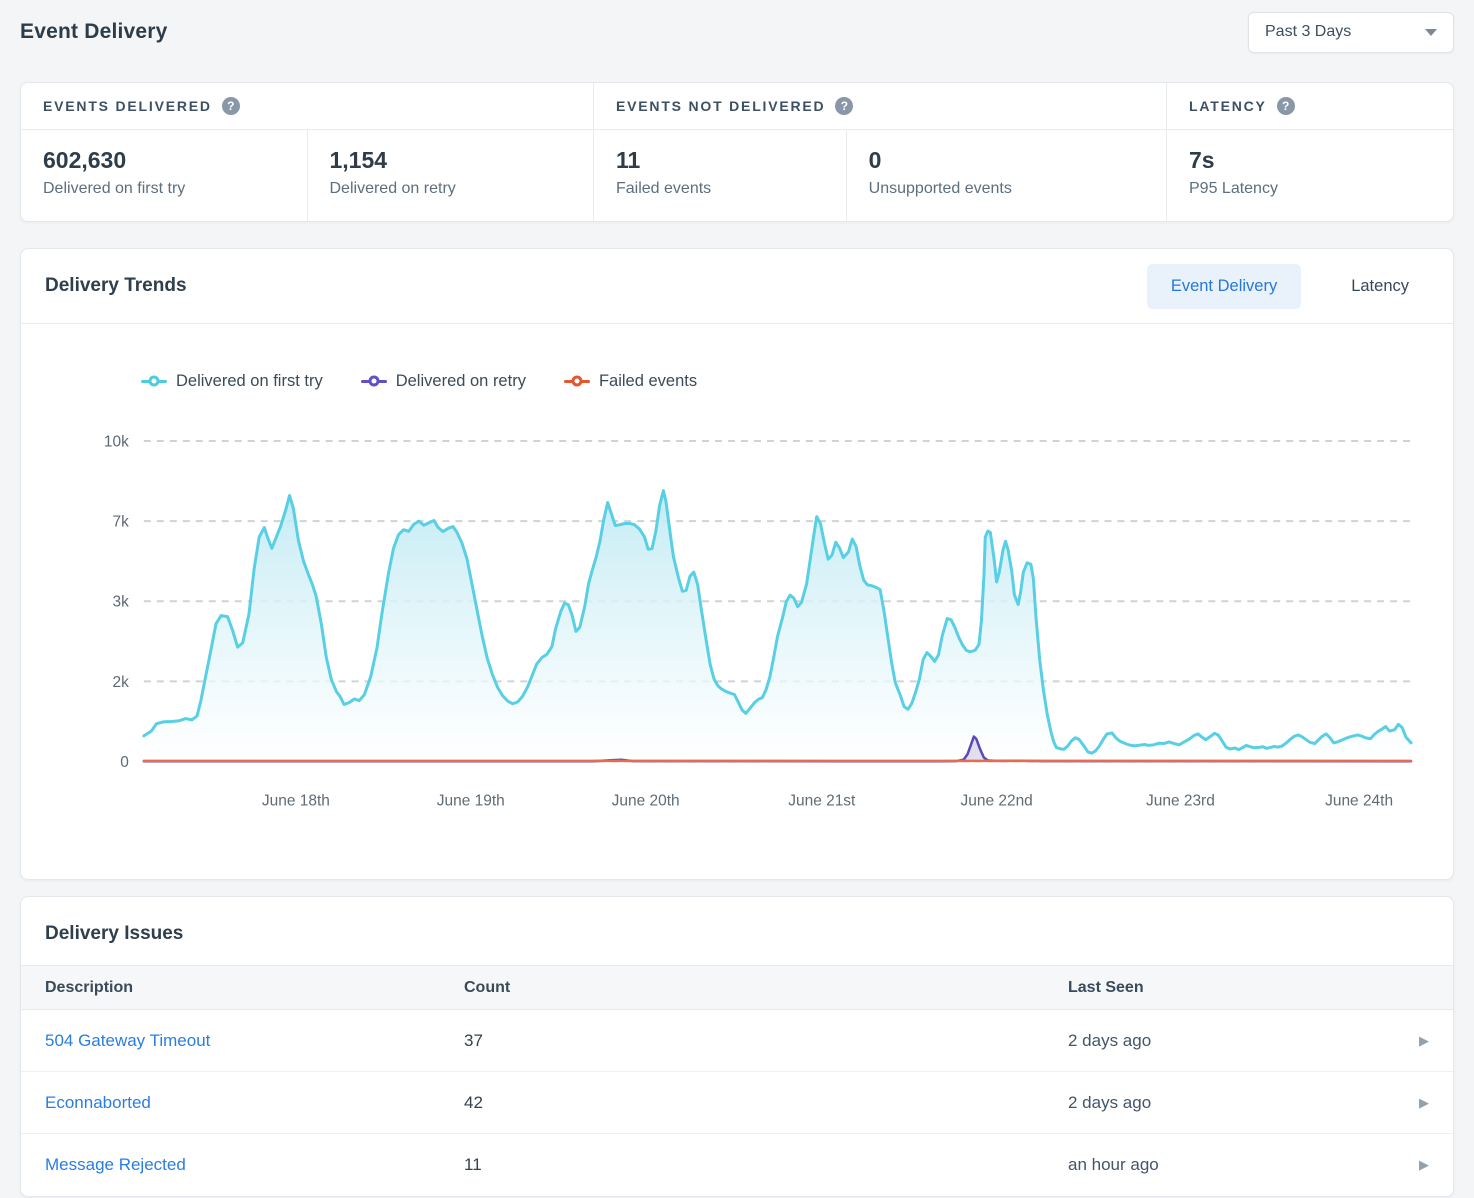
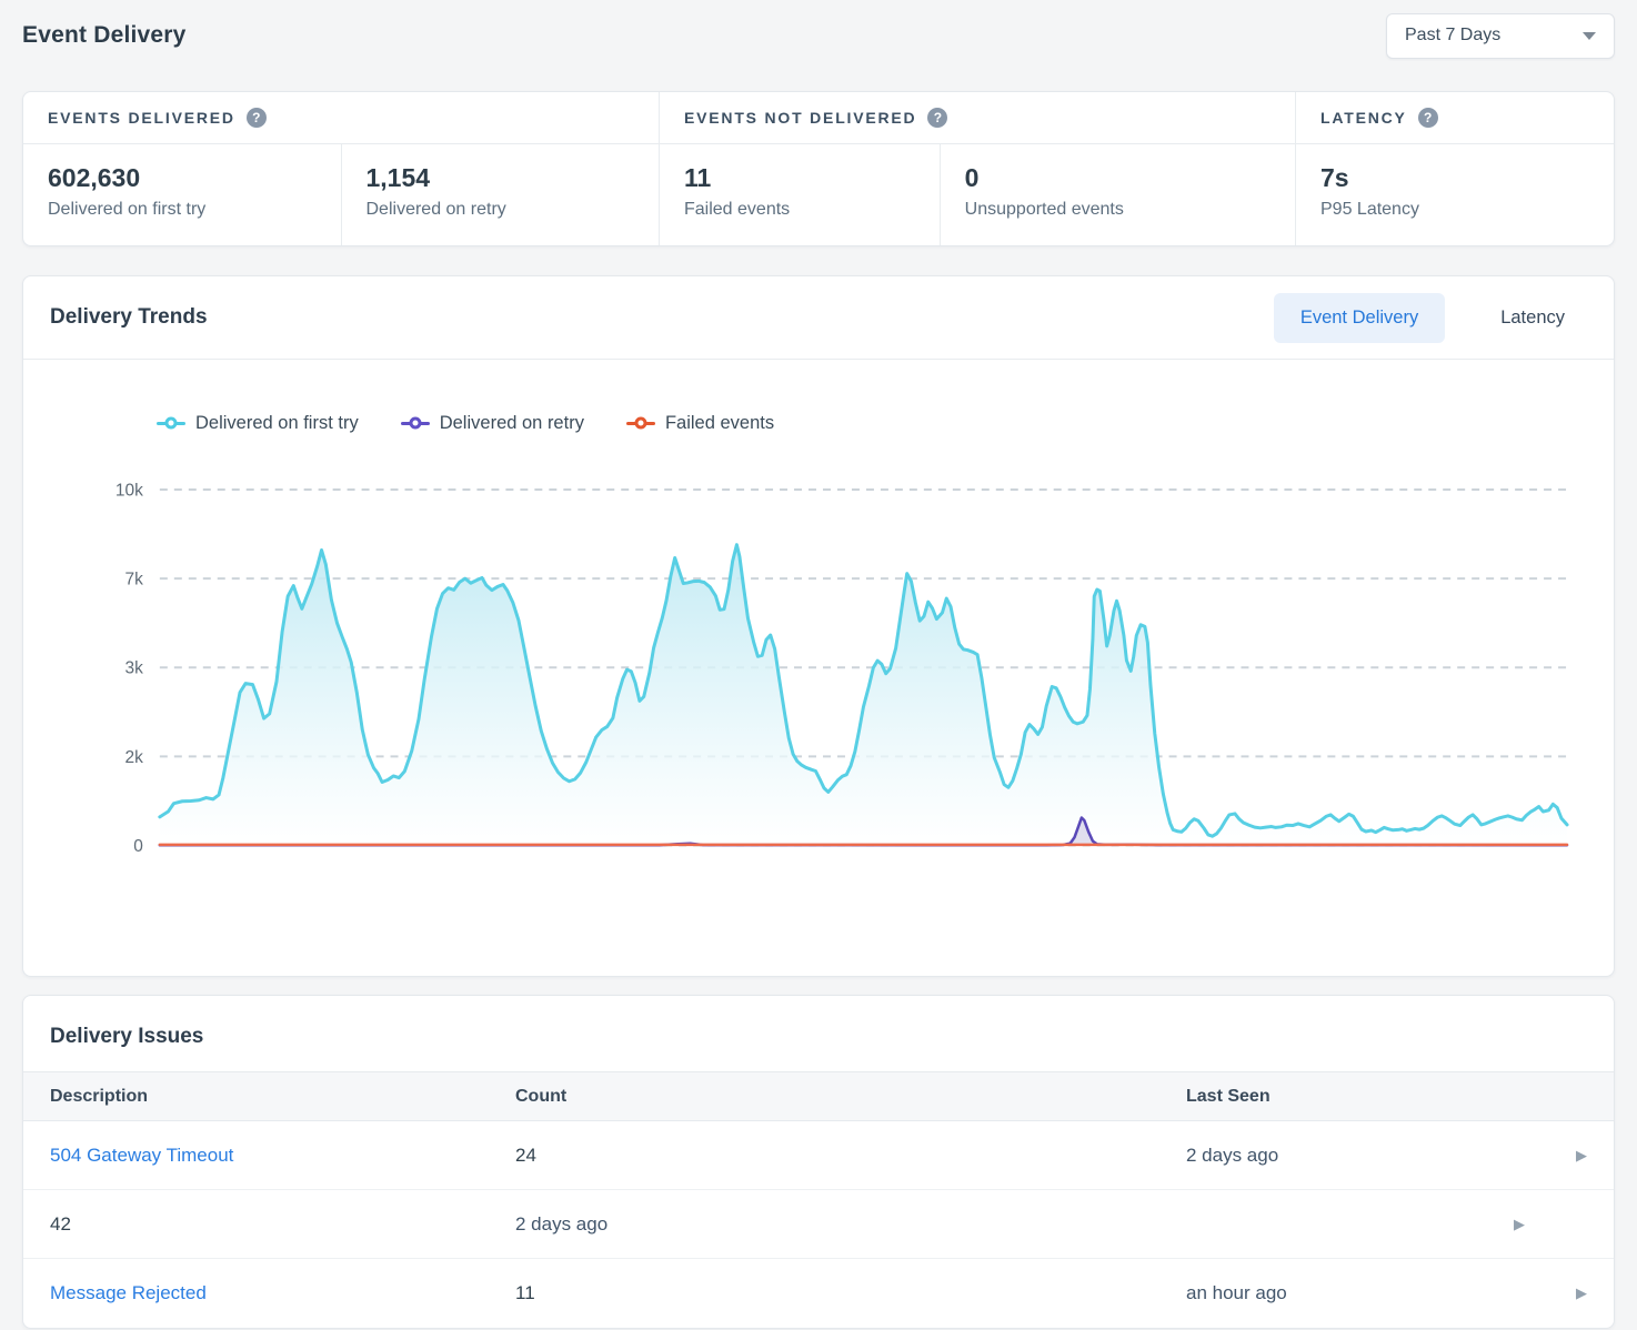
  Event Delivery
- Past 3 Days
+ Past 7 Days
  EVENTS DELIVERED
  ?
  602,630
  Delivered on first try
  1,154
  Delivered on retry
  EVENTS NOT DELIVERED
  ?
  11
  Failed events
  0
  Unsupported events
  LATENCY
  ?
  7s
  P95 Latency
  Delivery Trends
  Event Delivery
  Latency
  Delivered on first try
  Delivered on retry
  Failed events
  0
  2k
  3k
  7k
  10k
- June 18th
- June 19th
- June 20th
- June 21st
- June 22nd
- June 23rd
- June 24th
  Delivery Issues
  Description
  Count
  Last Seen
  504 Gateway Timeout
- 37
+ 24
  2 days ago
  ▶
- Econnaborted
  42
  2 days ago
  ▶
  Message Rejected
  11
  an hour ago
  ▶
